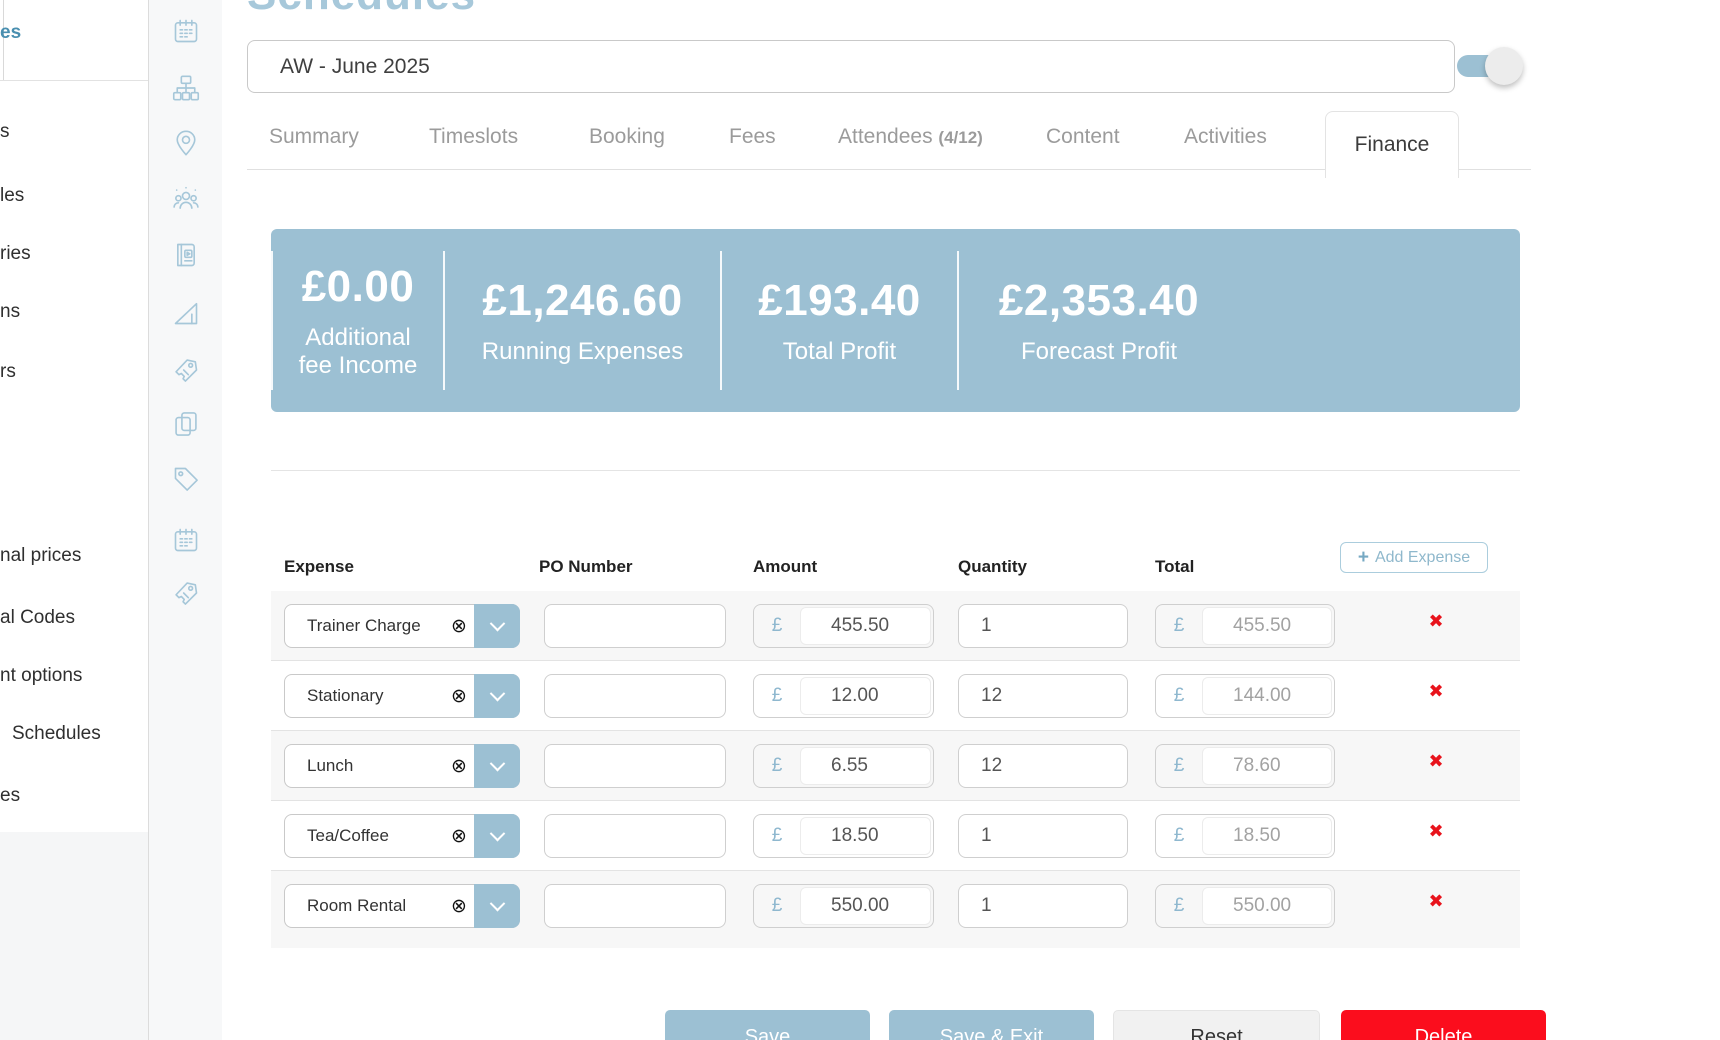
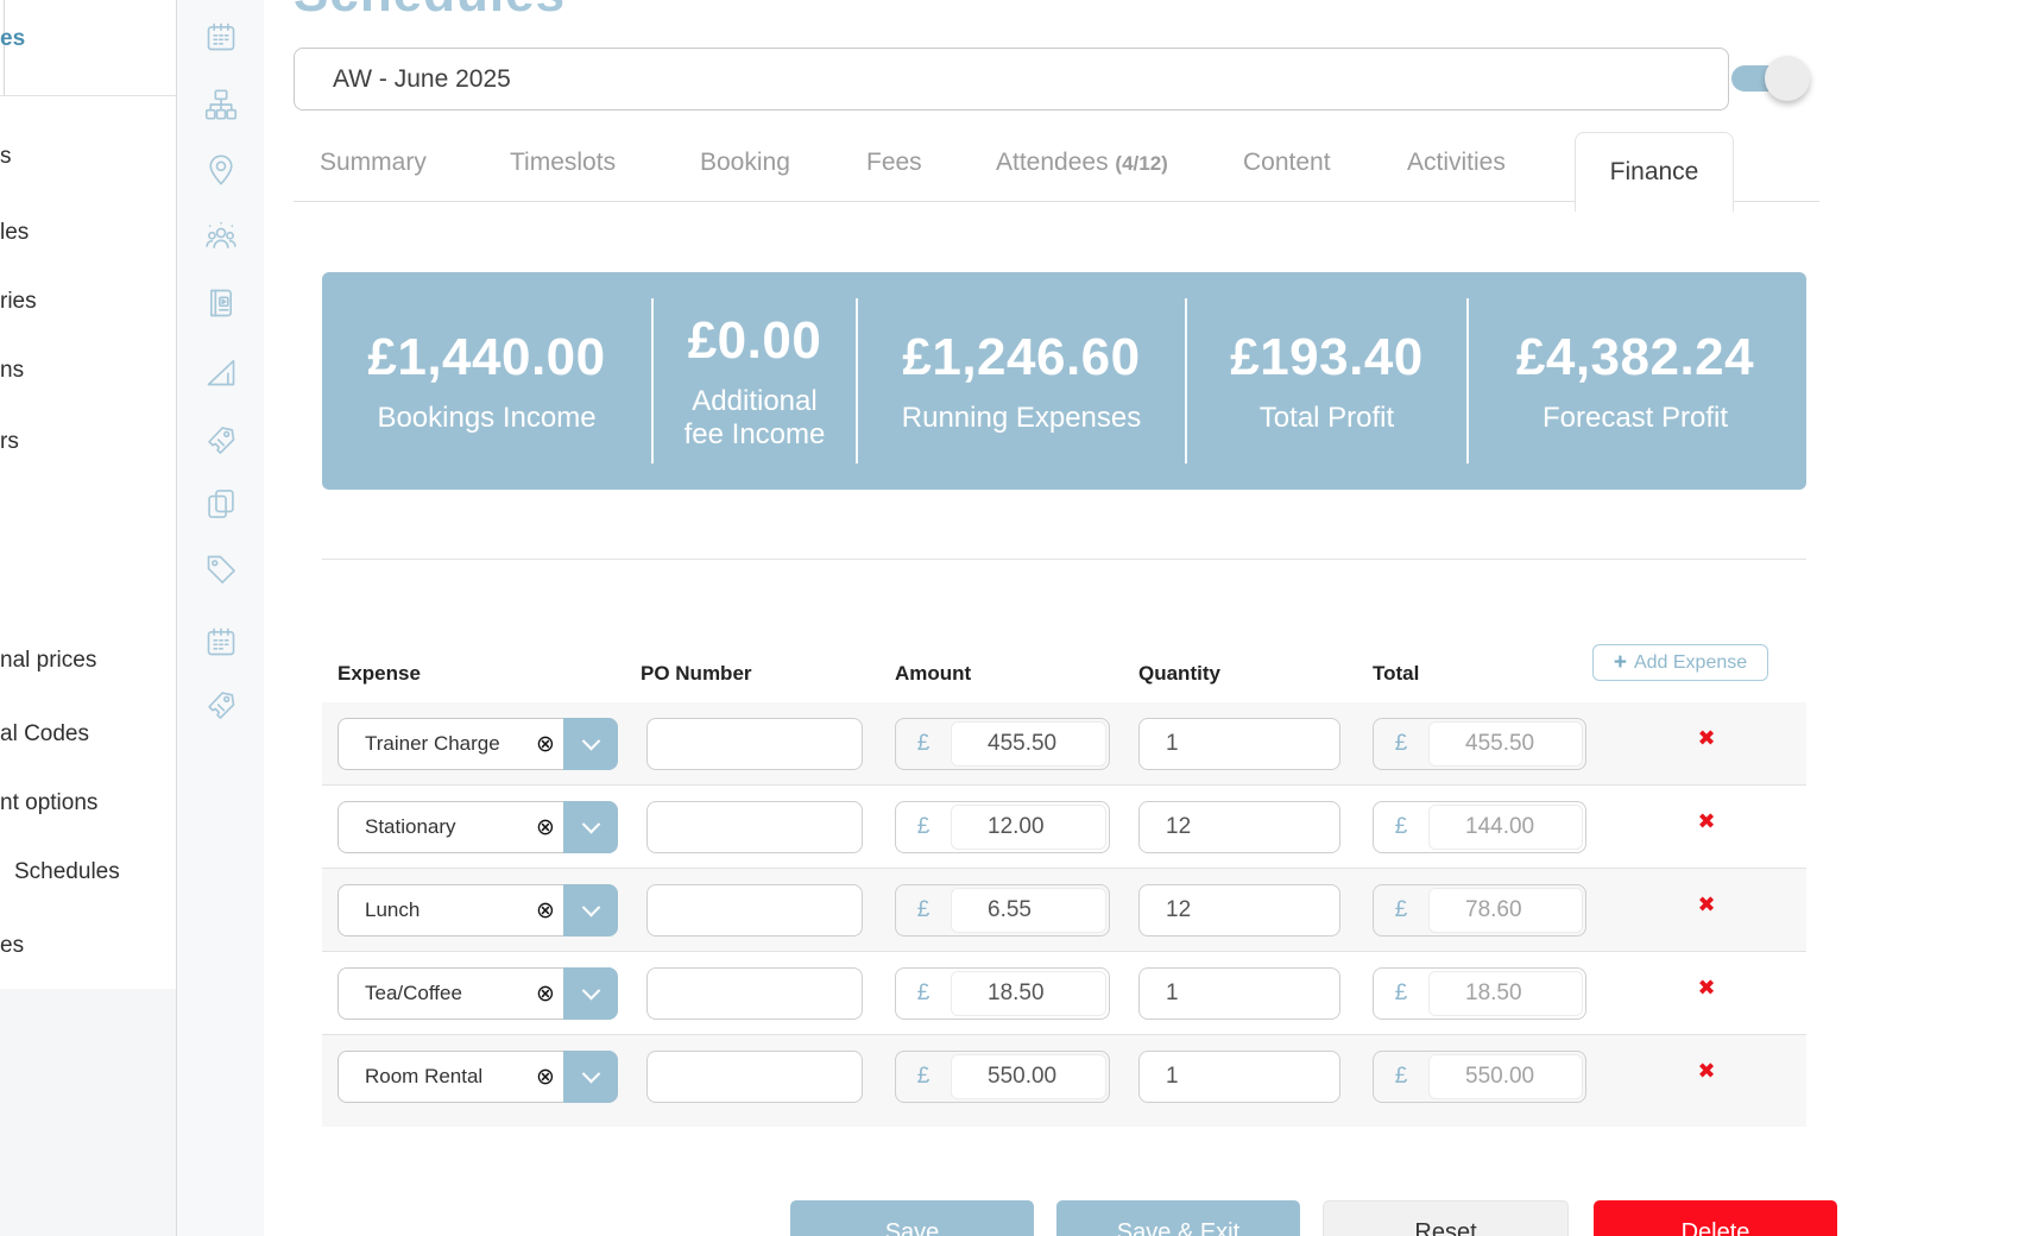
  es
  s
  les
  ries
  ns
  rs
  nal prices
  al Codes
  nt options
  Schedules
  es
  AW - June 2025
  Summary
  Timeslots
  Booking
  Fees
  Attendees (4/12)
  Content
  Activities
  Finance
+ £1,440.00
+ Bookings Income
  £0.00
  Additional fee Income
  £1,246.60
  Running Expenses
  £193.40
  Total Profit
- £2,353.40
+ £4,382.24
  Forecast Profit
  Expense
  PO Number
  Amount
  Quantity
  Total
  +
  Add Expense
  Trainer Charge
  ⊗
  £
  455.50
  1
  £
  455.50
  ✖
  Stationary
  ⊗
  £
  12.00
  12
  £
  144.00
  ✖
  Lunch
  ⊗
  £
  6.55
  12
  £
  78.60
  ✖
  Tea/Coffee
  ⊗
  £
  18.50
  1
  £
  18.50
  ✖
  Room Rental
  ⊗
  £
  550.00
  1
  £
  550.00
  ✖
  Save
  Save & Exit
  Reset
  Delete
